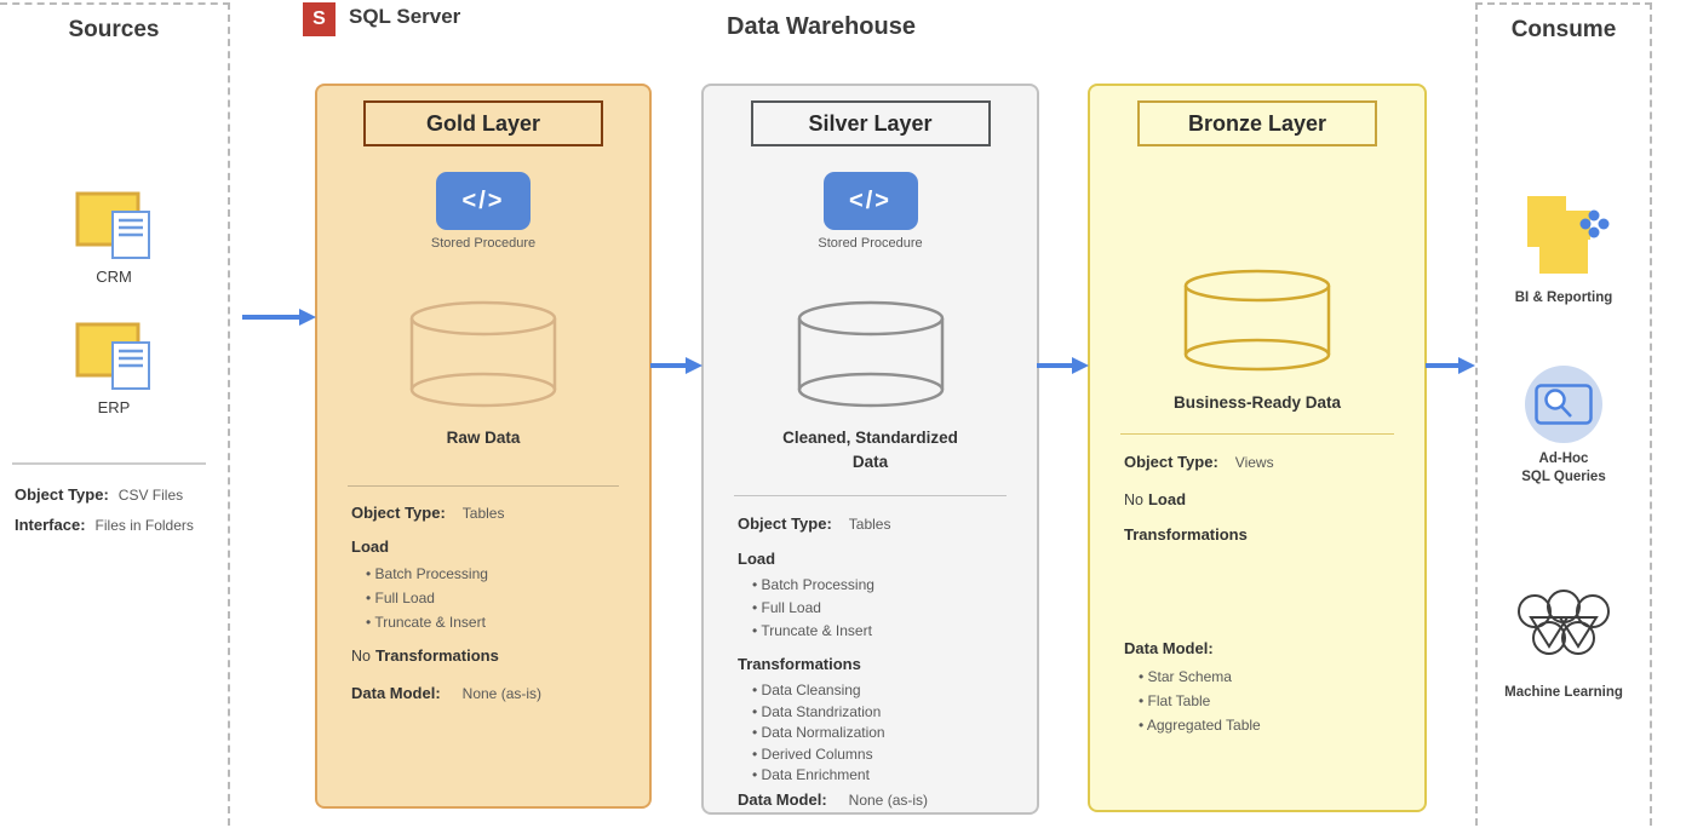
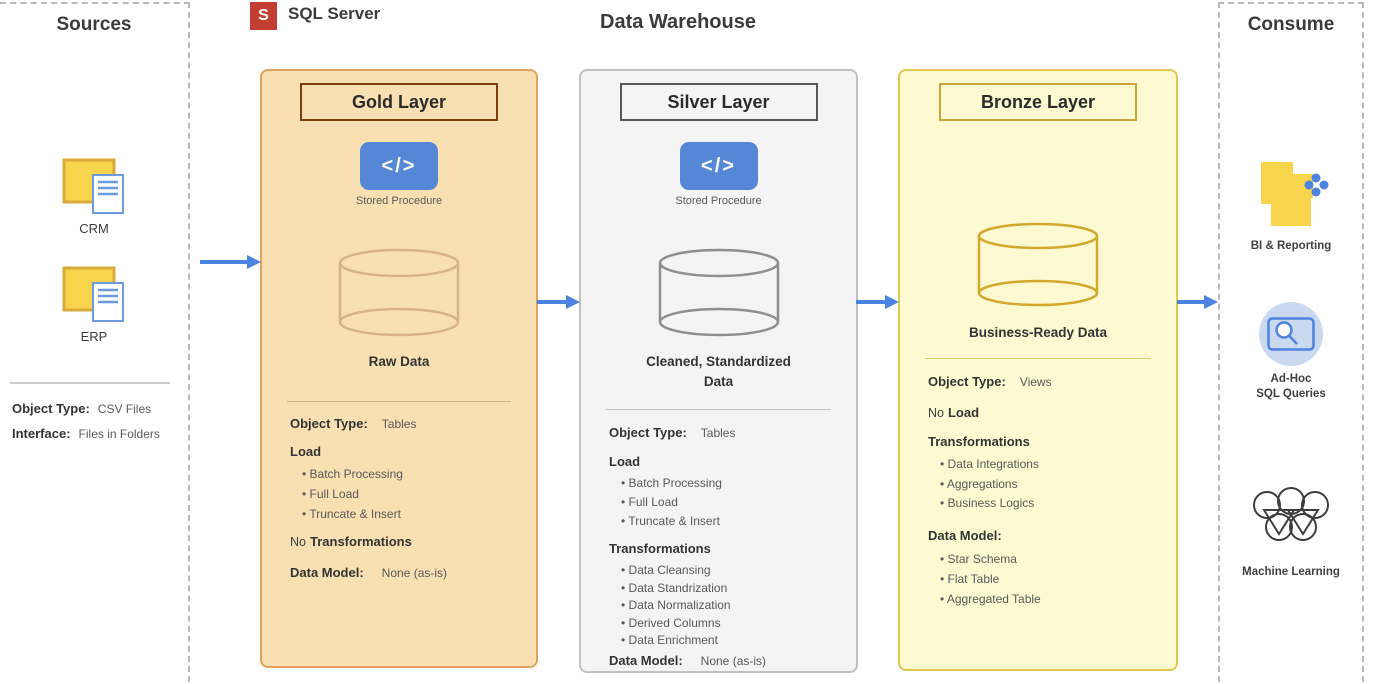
  Sources
  CRM
  ERP
  Object Type: CSV Files
  Interface: Files in Folders
  S
  SQL Server
  Data Warehouse
  Gold Layer
  </>
  Stored Procedure
  Raw Data
  Object Type: Tables
  Load
  Batch Processing
  Full Load
  Truncate & Insert
  No Transformations
  Data Model: None (as-is)
  Silver Layer
  </>
  Stored Procedure
  Cleaned, Standardized
  Data
  Object Type: Tables
  Load
  Batch Processing
  Full Load
  Truncate & Insert
  Transformations
  Data Cleansing
  Data Standrization
  Data Normalization
  Derived Columns
  Data Enrichment
  Data Model: None (as-is)
  Bronze Layer
  Business-Ready Data
  Object Type: Views
  No Load
  Transformations
+ Data Integrations
+ Aggregations
+ Business Logics
  Data Model:
  Star Schema
  Flat Table
  Aggregated Table
  Consume
  BI & Reporting
  Ad-Hoc
  SQL Queries
  Machine Learning
